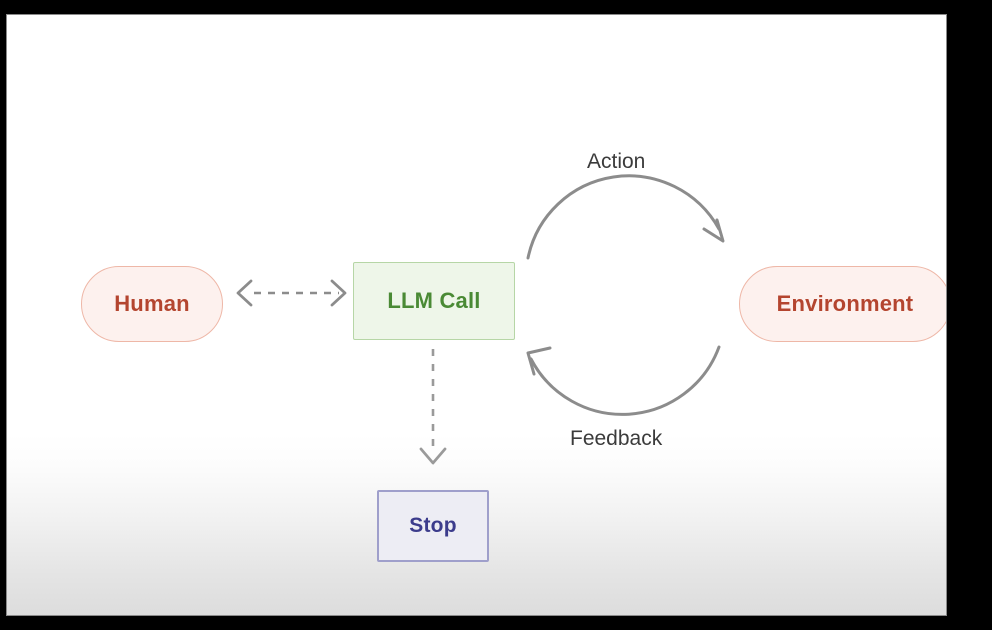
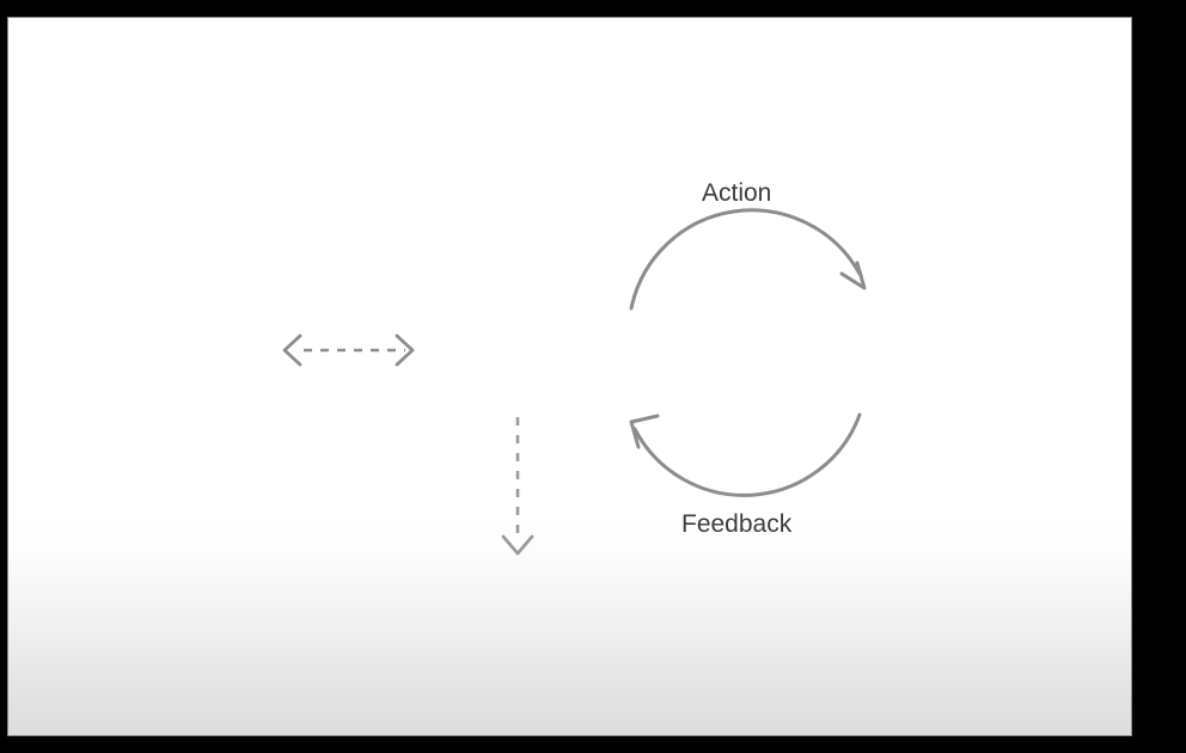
- Human
- LLM Call
- Environment
- Stop
  Action
  Feedback
